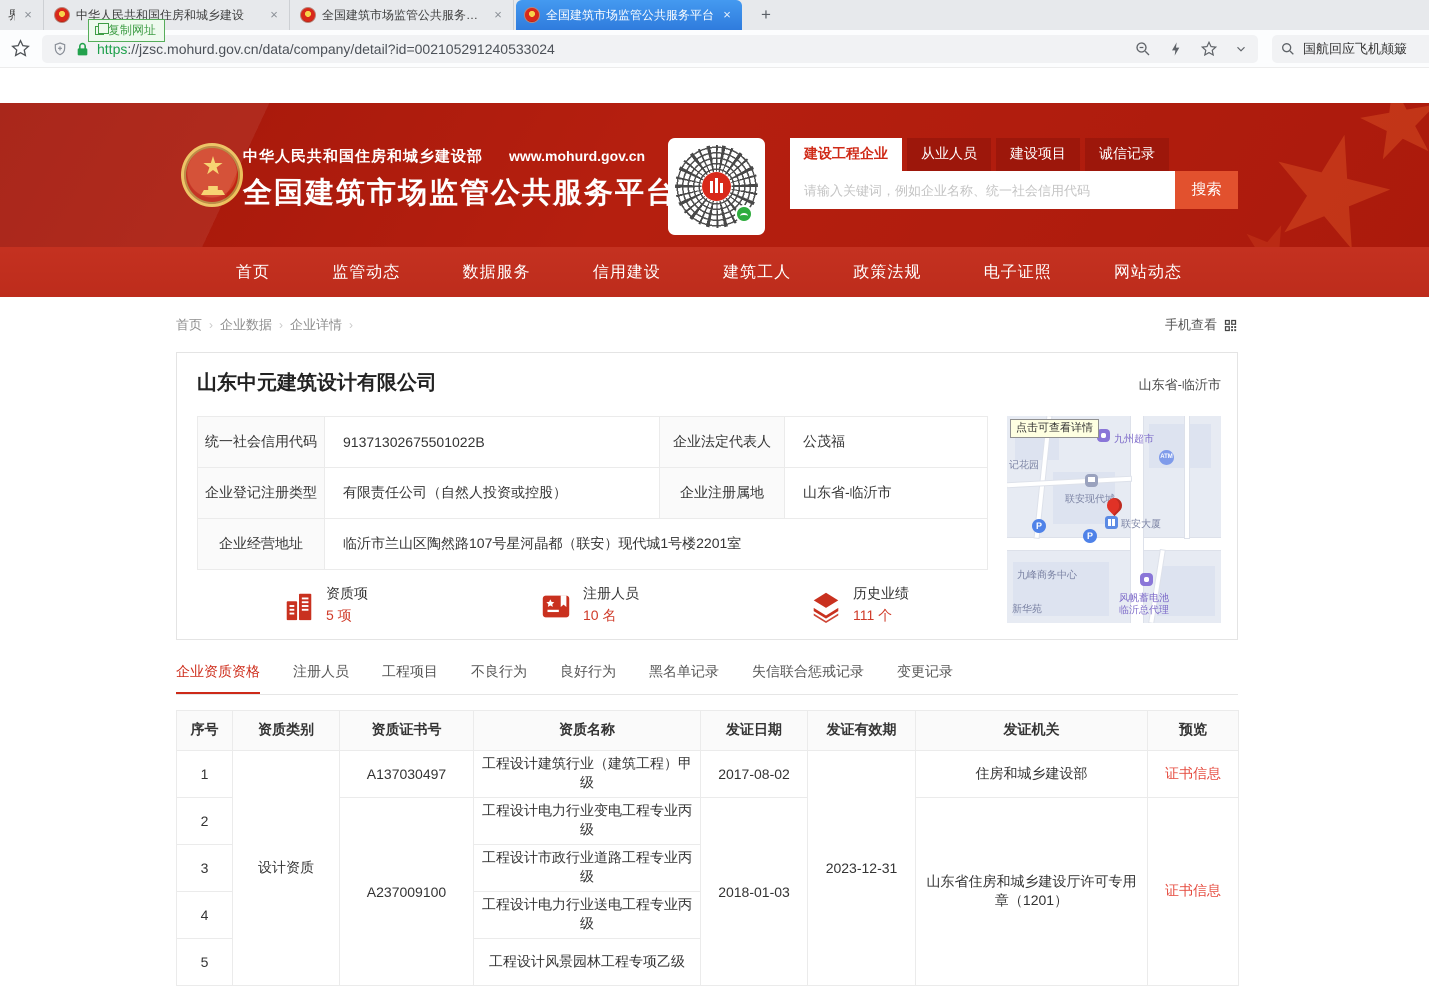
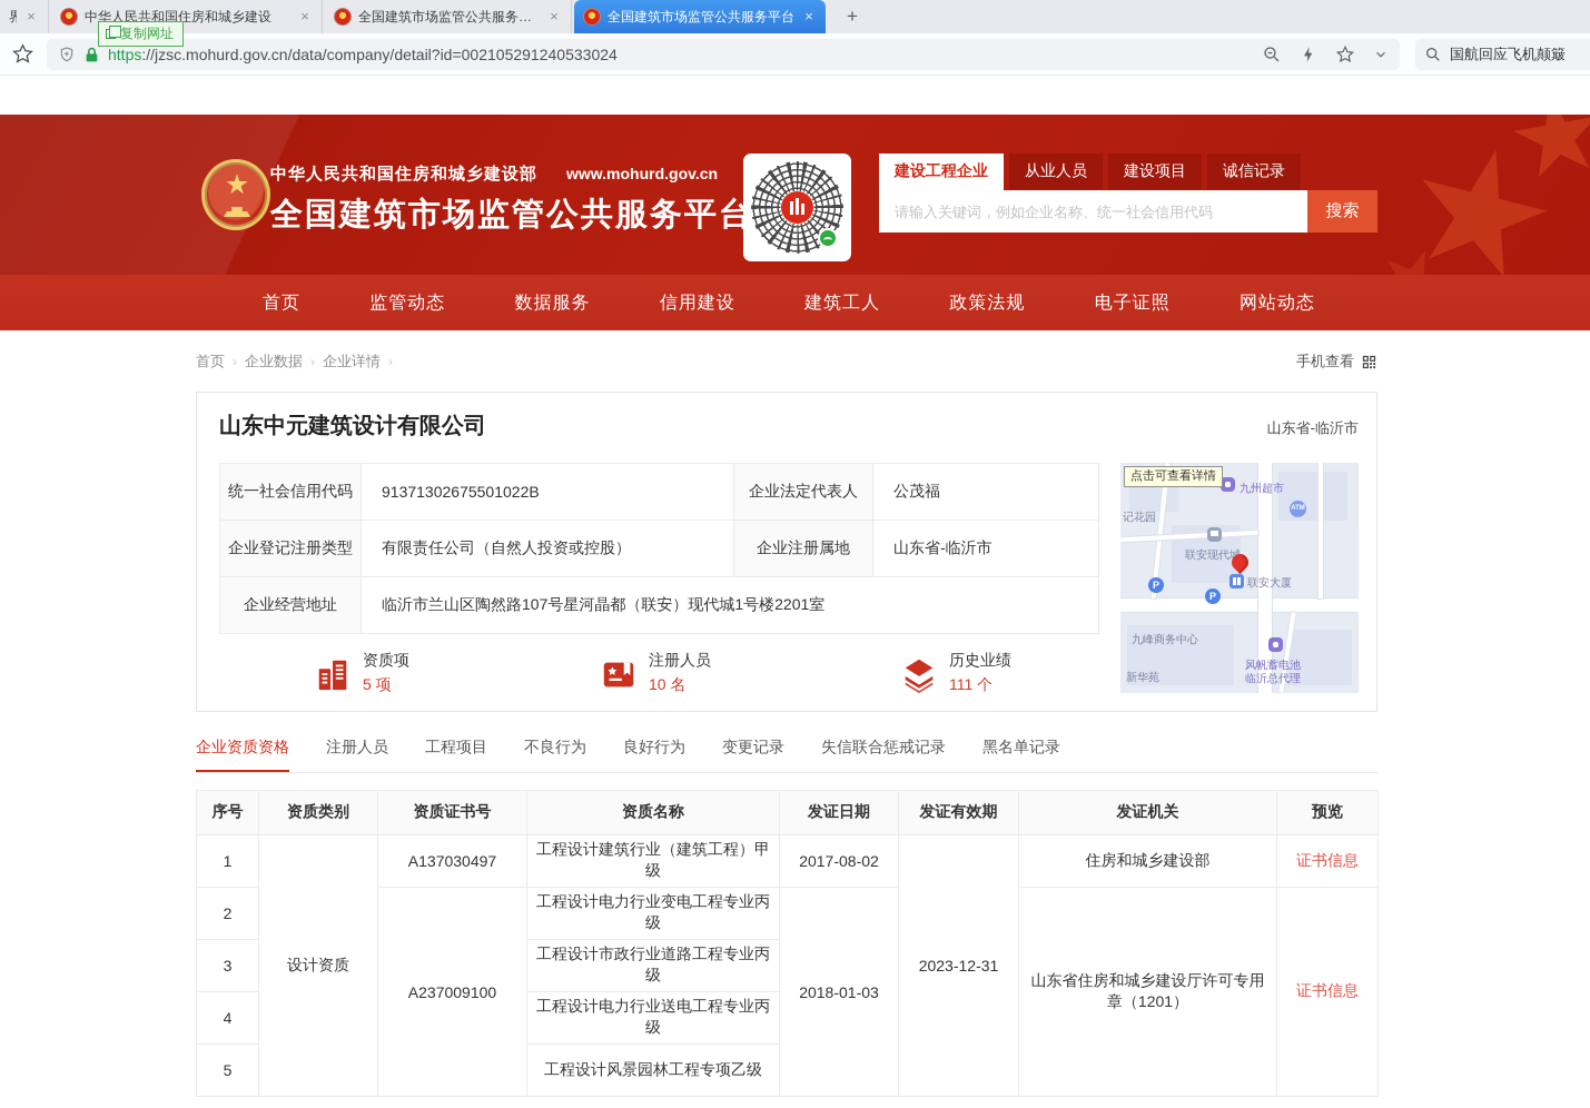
  界
  中华人民共和国住房和城乡建设
  全国建筑市场监管公共服务平台
  全国建筑市场监管公共服务平台
  复制网址
  https://jzsc.mohurd.gov.cn/data/company/detail?id=002105291240533024
  国航回应飞机颠簸
  首页
  监管动态
  数据服务
  信用建设
  建筑工人
  政策法规
  电子证照
  网站动态
  首页
  ›
  企业数据
  ›
  企业详情
  ›
  手机查看
  山东中元建筑设计有限公司
  山东省-临沂市
  统一社会信用代码	91371302675501022B	企业法定代表人	公茂福
  企业登记注册类型	有限责任公司（自然人投资或控股）	企业注册属地	山东省-临沂市
  企业经营地址	临沂市兰山区陶然路107号星河晶都（联安）现代城1号楼2201室
  资质项
  5 项
  注册人员
  10 名
  历史业绩
  111 个
  点击可查看详情
  九州超市
  记花园
  联安现代
  联安大厦
  P
  P
  九峰商务中心
  风帆蓄电池
  临沂总代理
  新华苑
  企业资质资格
  注册人员
  工程项目
  不良行为
  良好行为
- 黑名单记录
+ 变更记录
  失信联合惩戒记录
- 变更记录
+ 黑名单记录
  序号	资质类别	资质证书号	资质名称	发证日期	发证有效期	发证机关	预览
  1	设计资质	A137030497	工程设计建筑行业（建筑工程）甲级	2017-08-02	2023-12-31	住房和城乡建设部	证书信息
  2	A237009100	工程设计电力行业变电工程专业丙级	2018-01-03	山东省住房和城乡建设厅许可专用章（1201）	证书信息
  3	工程设计市政行业道路工程专业丙级
  4	工程设计电力行业送电工程专业丙级
  5	工程设计风景园林工程专项乙级
